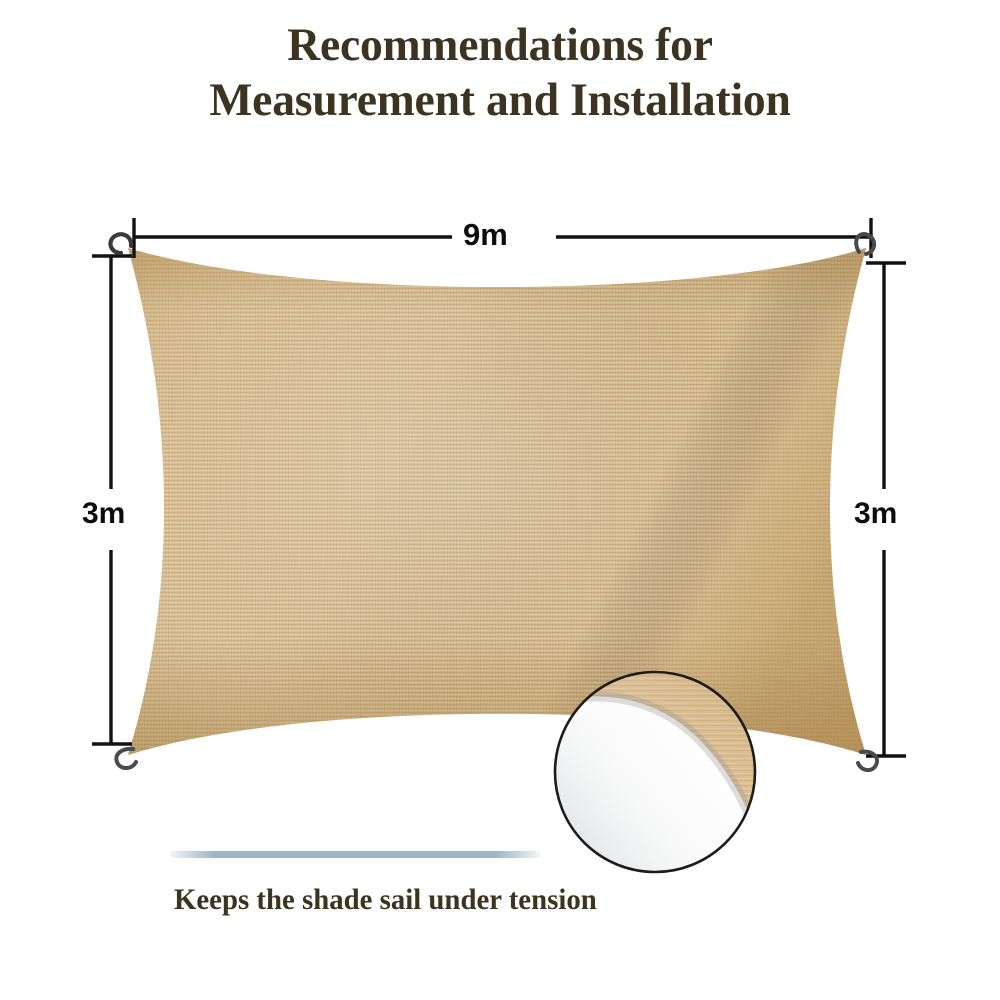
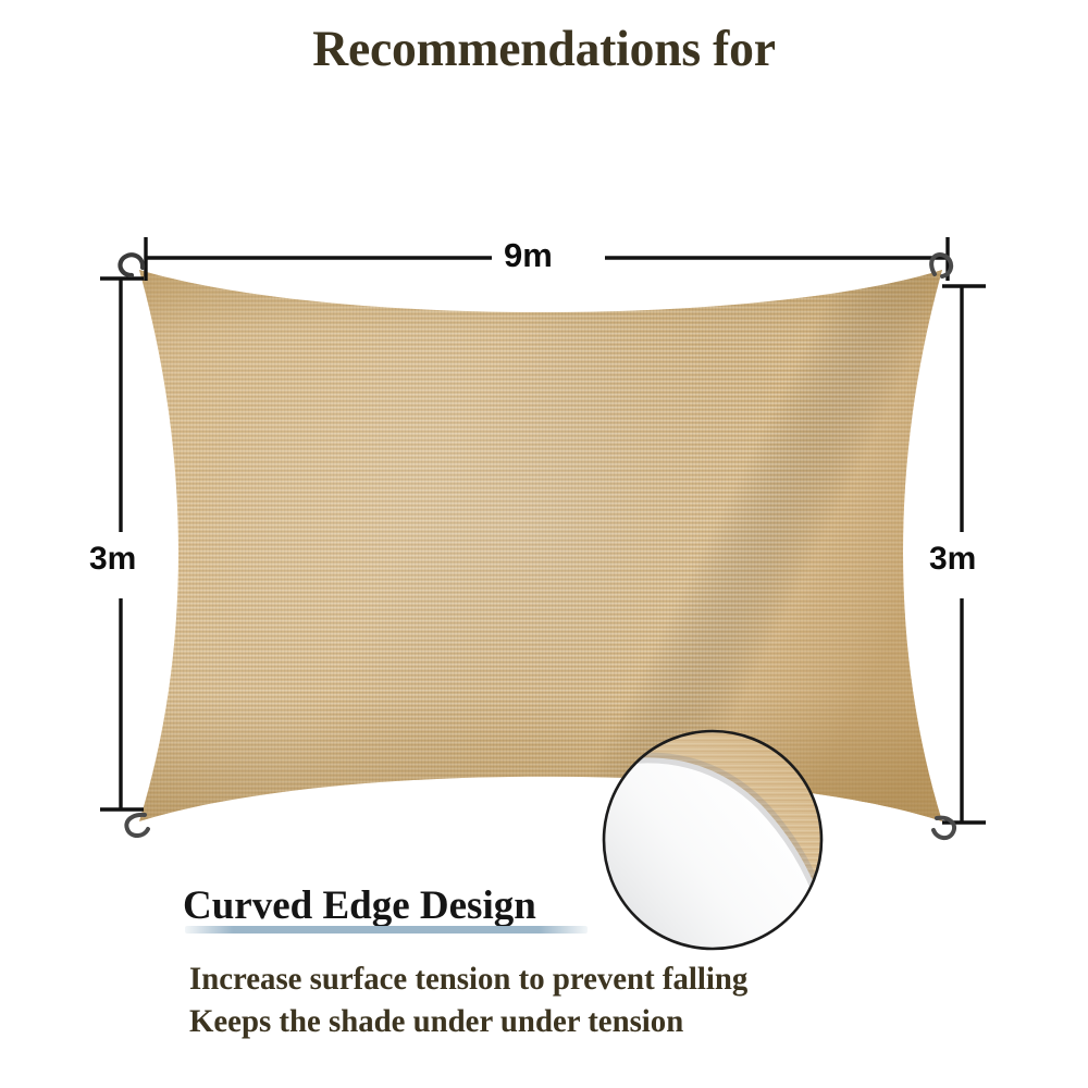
  Recommendations for
- Measurement and Installation
  9m
  3m
  3m
+ Curved Edge Design
+ Increase surface tension to prevent falling
- Keeps the shade sail under tension
+ Keeps the shade under under tension
